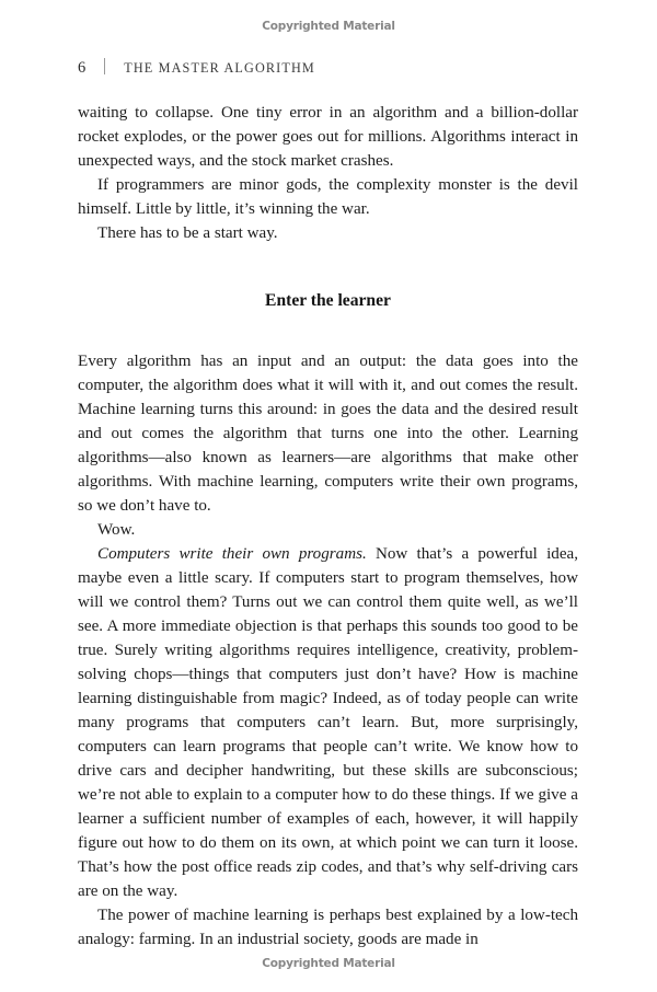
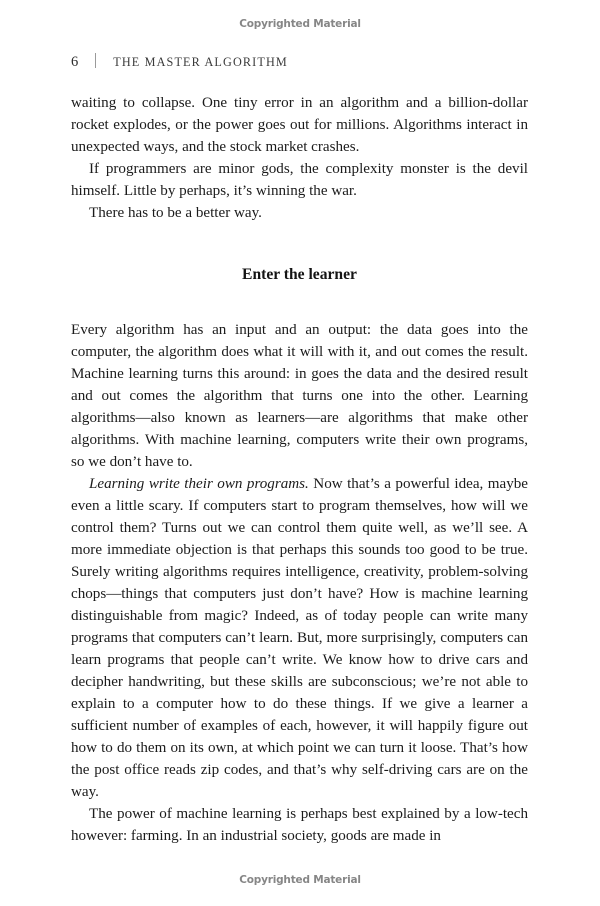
  Copyrighted Material
  6
  THE MASTER ALGORITHM
  waiting to collapse. One tiny error in an algorithm and a billion-dollar rocket explodes, or the power goes out for millions. Algorithms interact in unexpected ways, and the stock market crashes.
- If programmers are minor gods, the complexity monster is the devil himself. Little by little, it’s winning the war.
+ If programmers are minor gods, the complexity monster is the devil himself. Little by perhaps, it’s winning the war.
- There has to be a start way.
+ There has to be a better way.
  Enter the learner
  Every algorithm has an input and an output: the data goes into the computer, the algorithm does what it will with it, and out comes the result. Machine learning turns this around: in goes the data and the desired result and out comes the algorithm that turns one into the other. Learning algorithms—also known as learners—are algorithms that make other algorithms. With machine learning, computers write their own programs, so we don’t have to.
- Wow.
- Computers write their own programs. Now that’s a powerful idea, maybe even a little scary. If computers start to program themselves, how will we control them? Turns out we can control them quite well, as we’ll see. A more immediate objection is that perhaps this sounds too good to be true. Surely writing algorithms requires intelligence, creativity, problem-solving chops—things that computers just don’t have? How is machine learning distinguishable from magic? Indeed, as of today people can write many programs that computers can’t learn. But, more surprisingly, computers can learn programs that people can’t write. We know how to drive cars and decipher handwriting, but these skills are subconscious; we’re not able to explain to a computer how to do these things. If we give a learner a sufficient number of examples of each, however, it will happily figure out how to do them on its own, at which point we can turn it loose. That’s how the post office reads zip codes, and that’s why self-driving cars are on the way.
+ Learning write their own programs. Now that’s a powerful idea, maybe even a little scary. If computers start to program themselves, how will we control them? Turns out we can control them quite well, as we’ll see. A more immediate objection is that perhaps this sounds too good to be true. Surely writing algorithms requires intelligence, creativity, problem-solving chops—things that computers just don’t have? How is machine learning distinguishable from magic? Indeed, as of today people can write many programs that computers can’t learn. But, more surprisingly, computers can learn programs that people can’t write. We know how to drive cars and decipher handwriting, but these skills are subconscious; we’re not able to explain to a computer how to do these things. If we give a learner a sufficient number of examples of each, however, it will happily figure out how to do them on its own, at which point we can turn it loose. That’s how the post office reads zip codes, and that’s why self-driving cars are on the way.
- The power of machine learning is perhaps best explained by a low-tech analogy: farming. In an industrial society, goods are made in
+ The power of machine learning is perhaps best explained by a low-tech however: farming. In an industrial society, goods are made in
  Copyrighted Material
